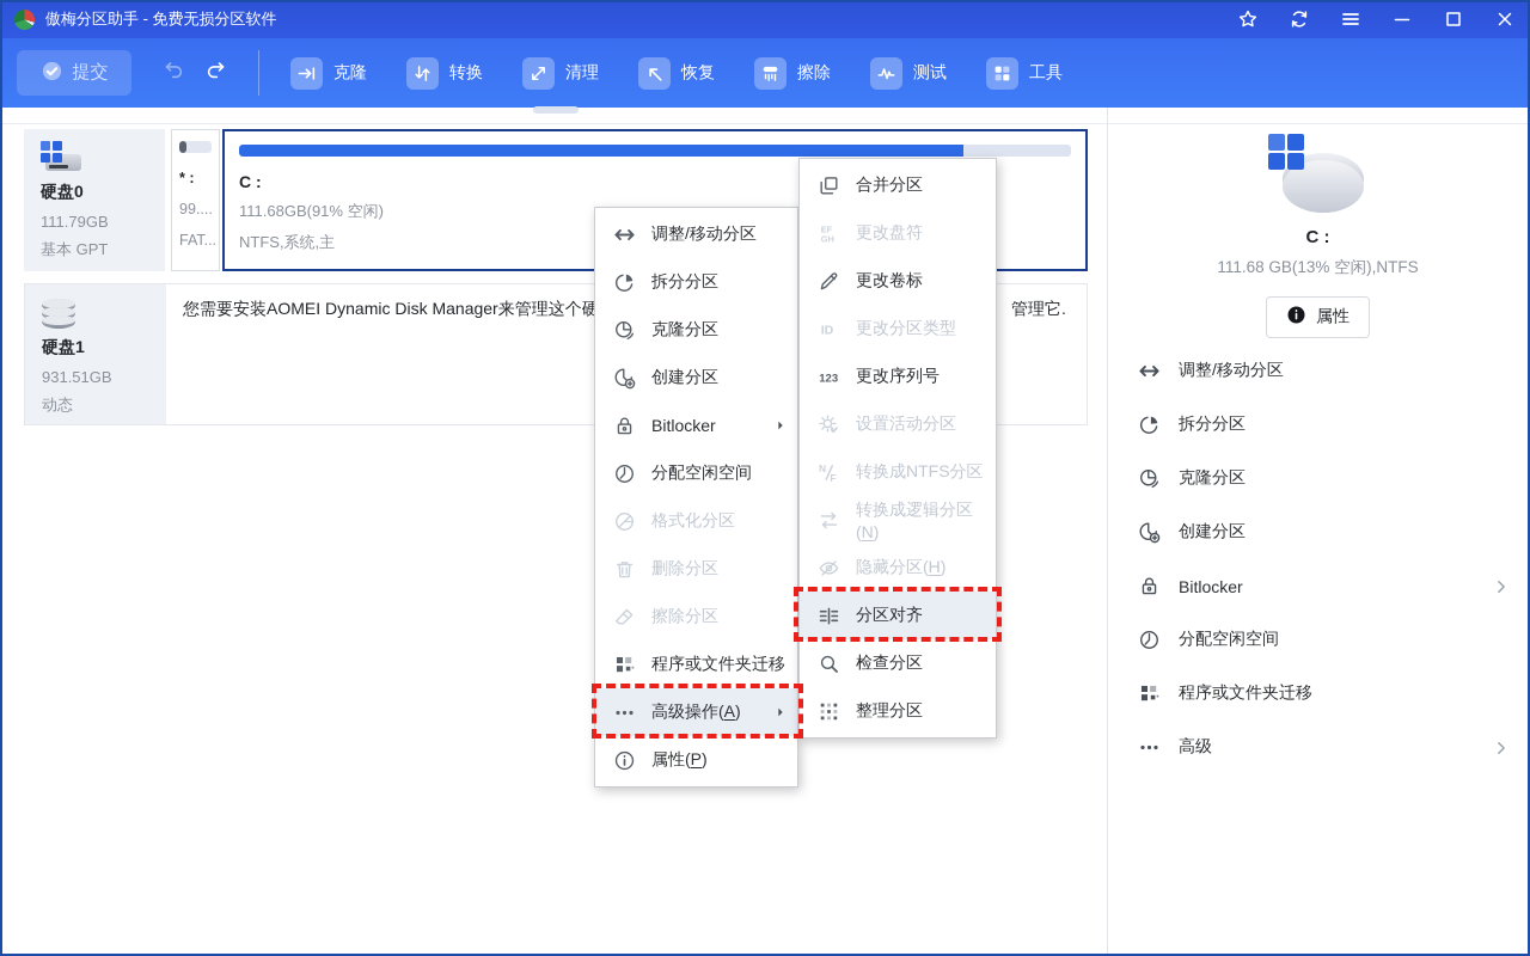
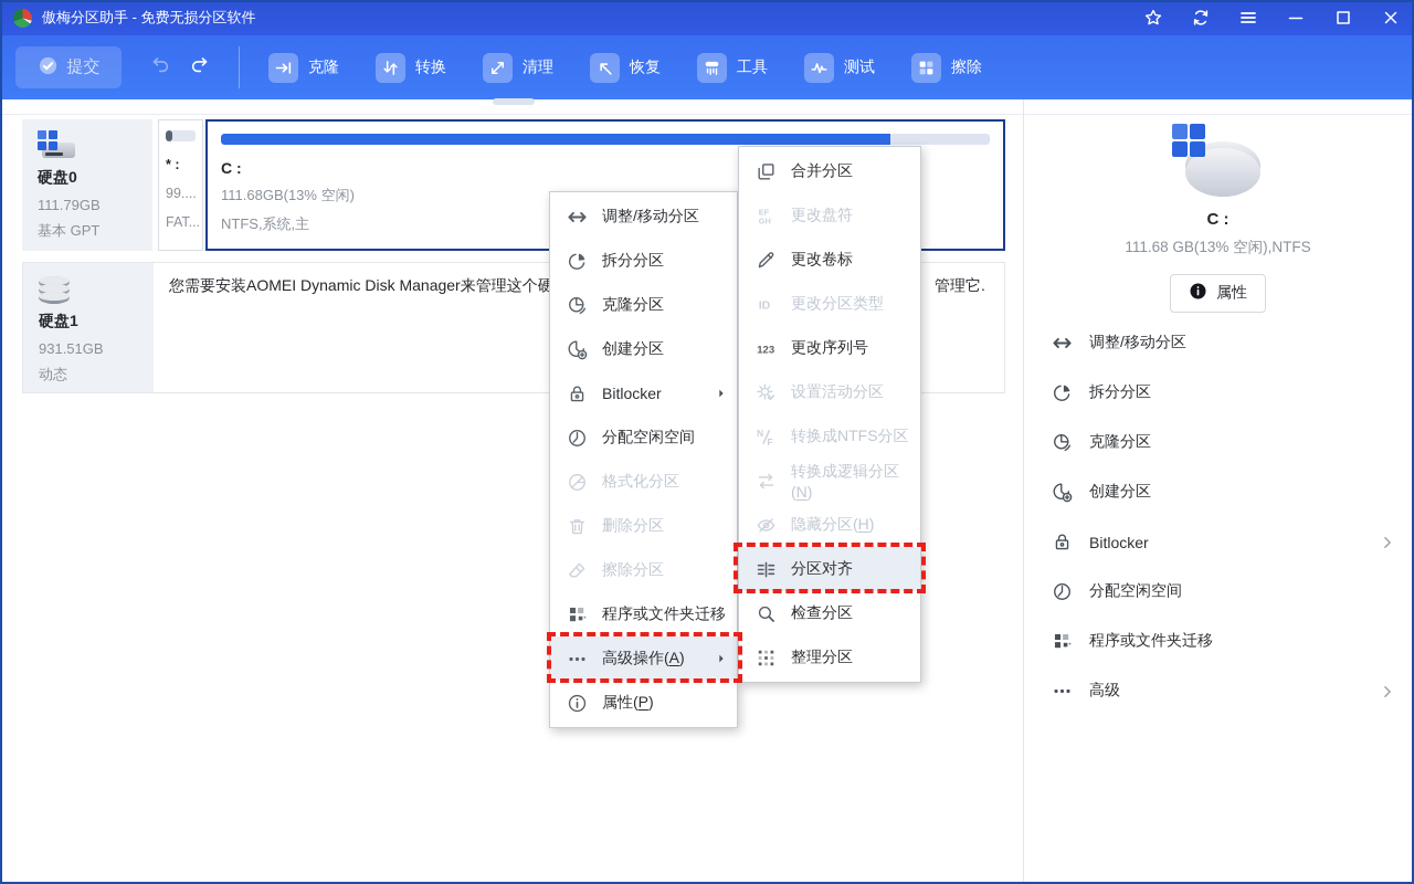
  傲梅分区助手 - 免费无损分区软件
  提交
  克隆
  转换
  清理
  恢复
- 擦除
+ 工具
  测试
- 工具
+ 擦除
  硬盘0
  111.79GB
  基本 GPT
  * :
  99....
  FAT..
  C :
- 111.68GB(91% 空闲)
+ 111.68GB(13% 空闲)
  NTFS,系统,主
  硬盘1
  931.51GB
  动态
  您需要安装AOMEI Dynamic Disk Manager来管理这个硬
  管理它.
  调整/移动分区
  拆分分区
  克隆分区
  创建分区
  Bitlocker
  分配空闲空间
  格式化分区
  删除分区
  擦除分区
  程序或文件夹迁移
  高级操作(A)
  属性(P)
  合并分区
  EF
  GH
  更改盘符
  更改卷标
  ID
  更改分区类型
  123
  更改序列号
  设置活动分区
  N
  F
  转换成NTFS分区
  转换成逻辑分区(N)
  隐藏分区(H)
  分区对齐
  检查分区
  整理分区
  C :
  111.68 GB(13% 空闲),NTFS
  属性
  调整/移动分区
  拆分分区
  克隆分区
  创建分区
  Bitlocker
  分配空闲空间
  程序或文件夹迁移
  高级
